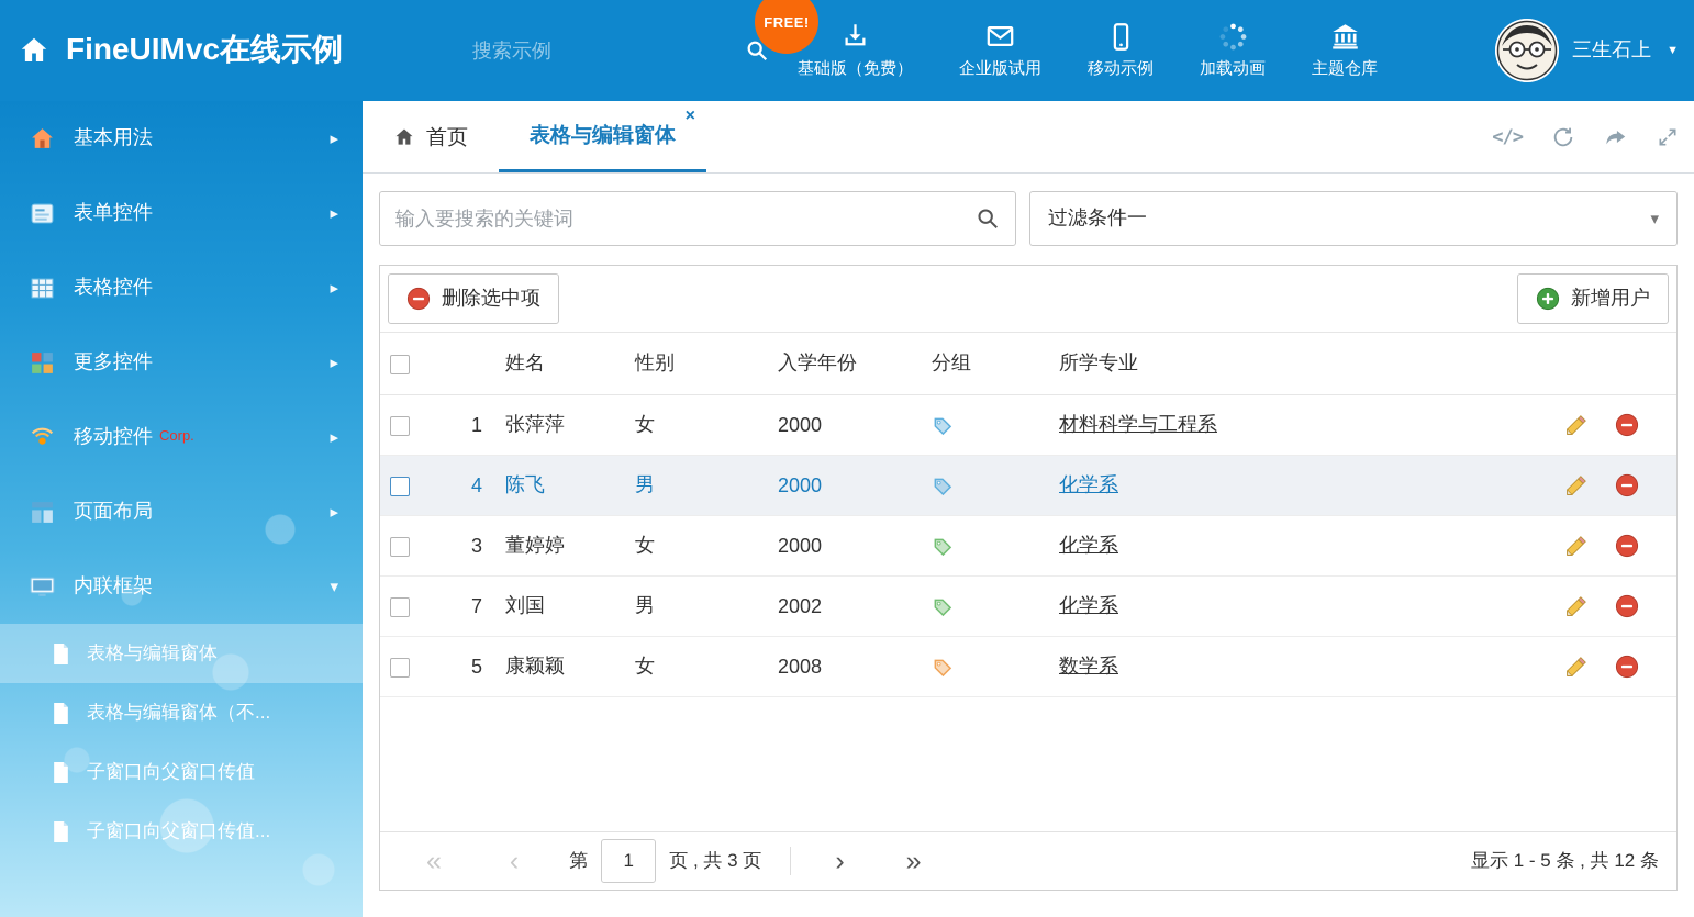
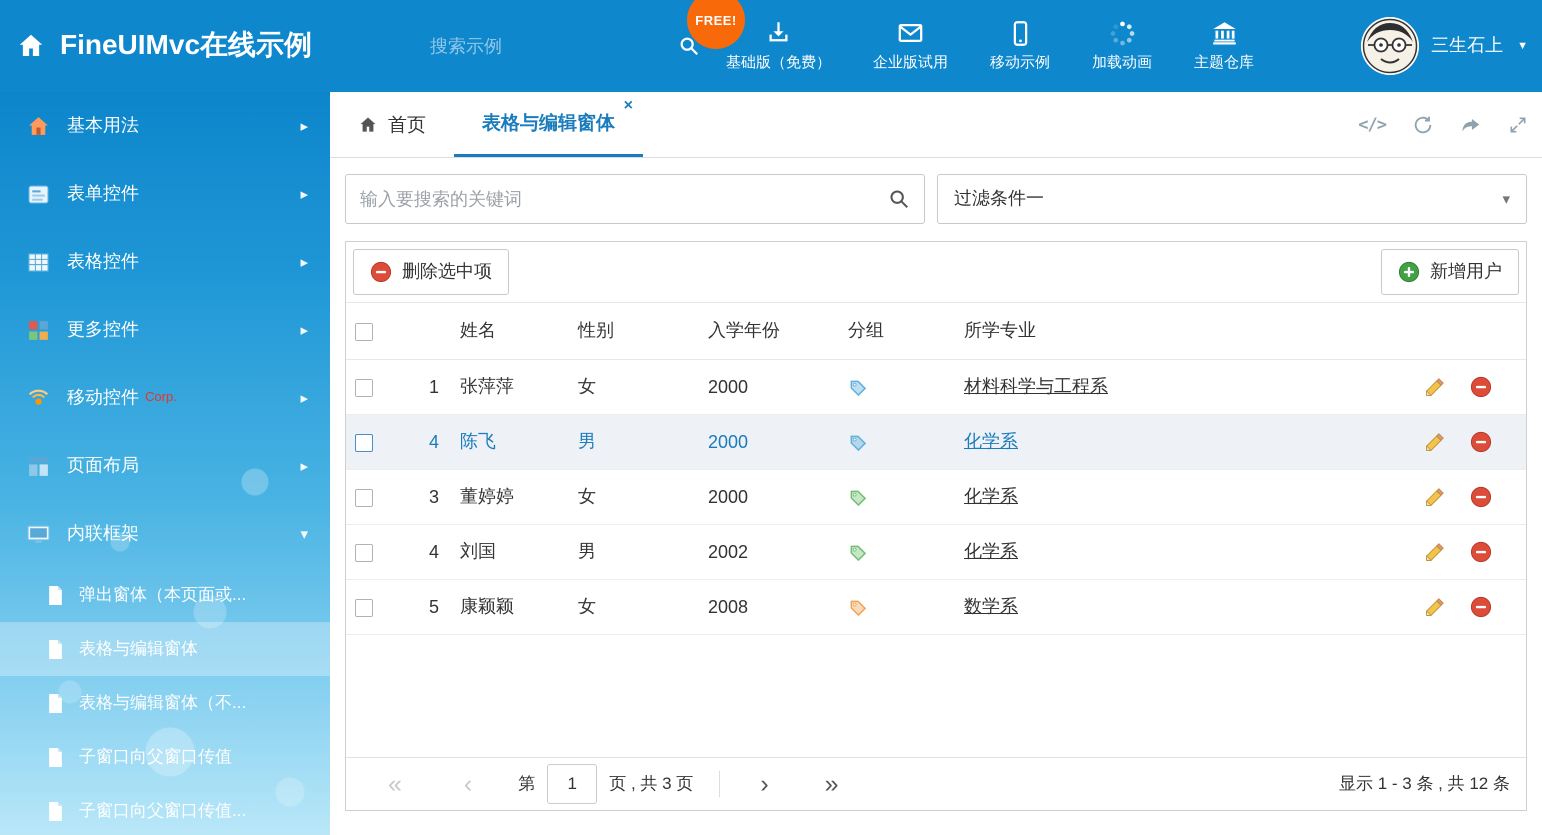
  FineUIMvc在线示例
  搜索示例
  FREE!
  基础版（免费）
  企业版试用
  移动示例
  加载动画
  主题仓库
  三生石上
  ▼
  基本用法
  ▸
  表单控件
  ▸
  表格控件
  ▸
  更多控件
  ▸
  移动控件
  Corp.
  ▸
  页面布局
  ▸
  内联框架
  ▾
+ 弹出窗体（本页面或...
  表格与编辑窗体
  表格与编辑窗体（不...
  子窗口向父窗口传值
  子窗口向父窗口传值...
  首页
  表格与编辑窗体
  ×
  </>
  输入要搜索的关键词
  过滤条件一
  ▾
  删除选中项
  新增用户
  		姓名	性别	入学年份	分组	所学专业
  	1	张萍萍	女	2000		材料科学与工程系
  	4	陈飞	男	2000		化学系
  	3	董婷婷	女	2000		化学系
- 	7	刘国	男	2002		化学系
+ 	4	刘国	男	2002		化学系
  	5	康颖颖	女	2008		数学系
  «
  ‹
  第
  1
  页 , 共 3 页
  ›
  »
- 显示 1 - 5 条 , 共 12 条
+ 显示 1 - 3 条 , 共 12 条
